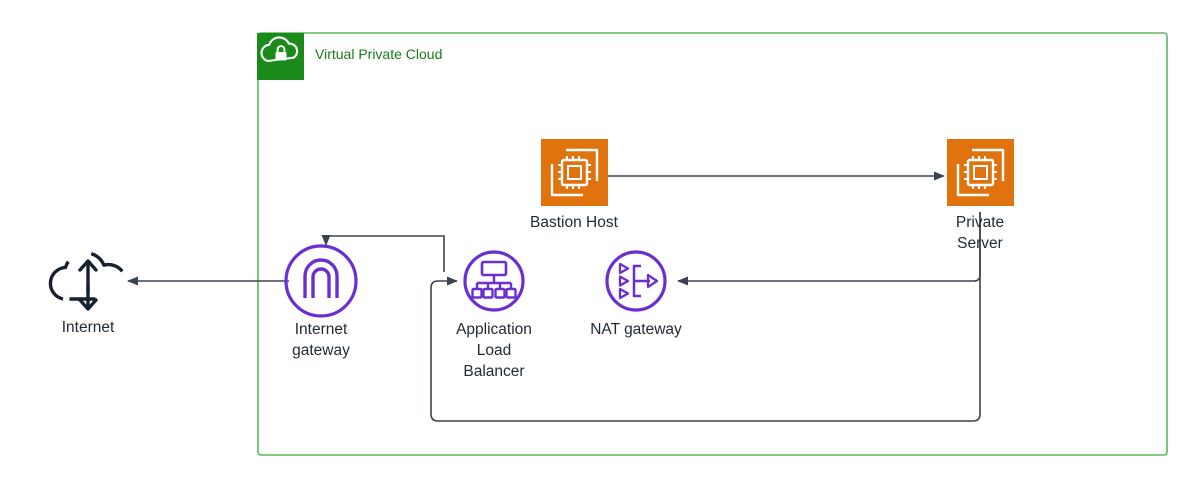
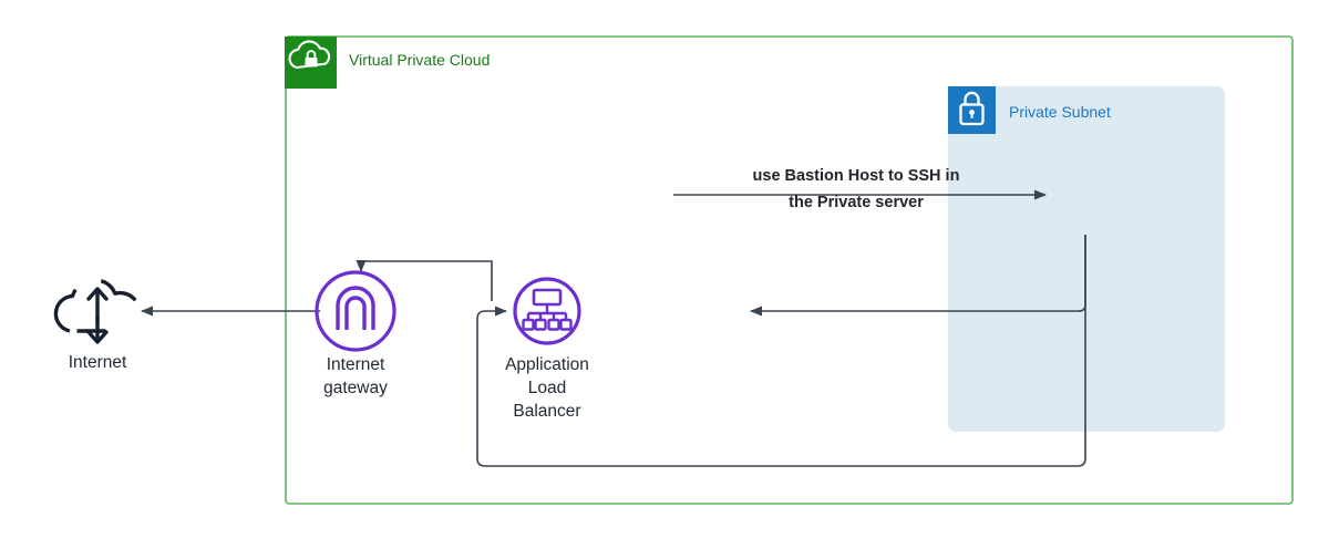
  Virtual Private Cloud
+ Private Subnet
+ use Bastion Host to SSH in
+ the Private server
  Internet
  Internet
  gateway
  Application
  Load
  Balancer
- NAT gateway
- Bastion Host
- Private
- Server
